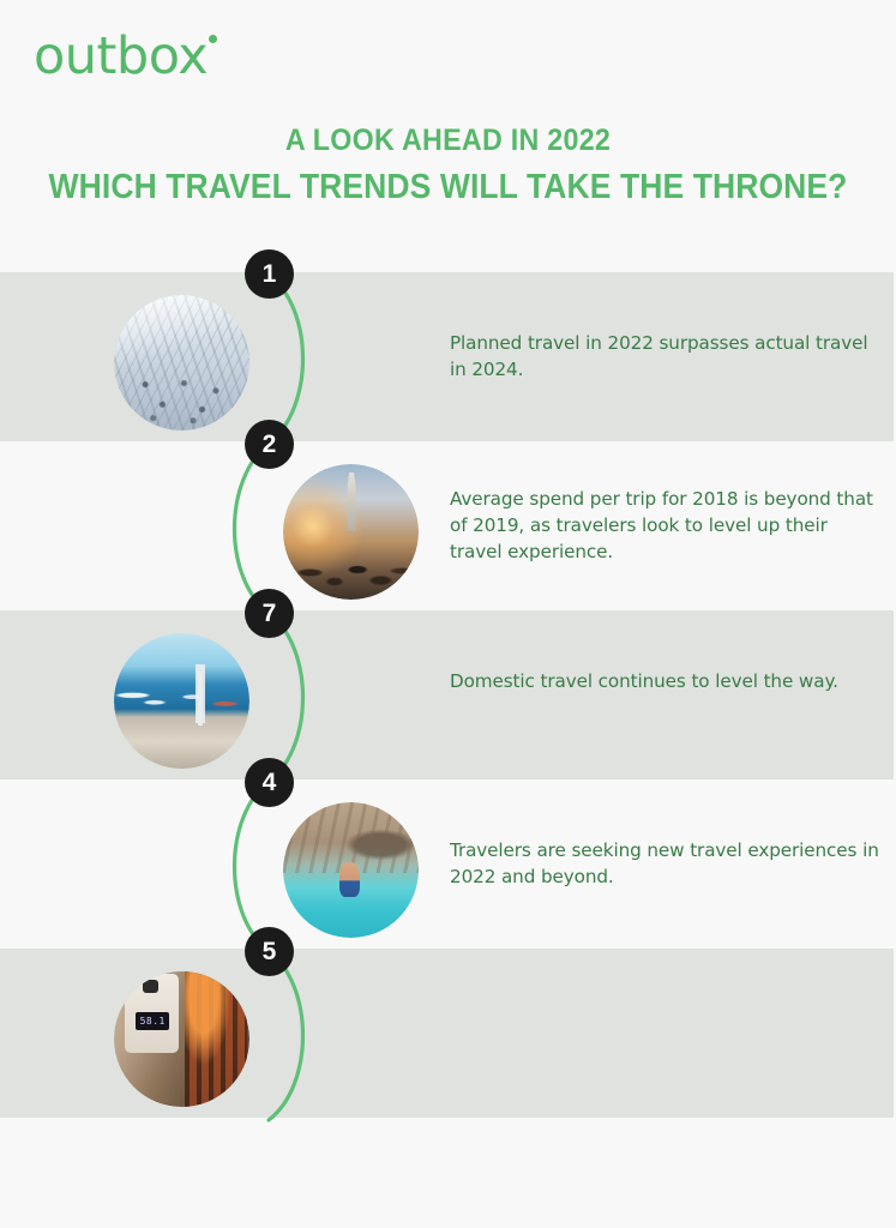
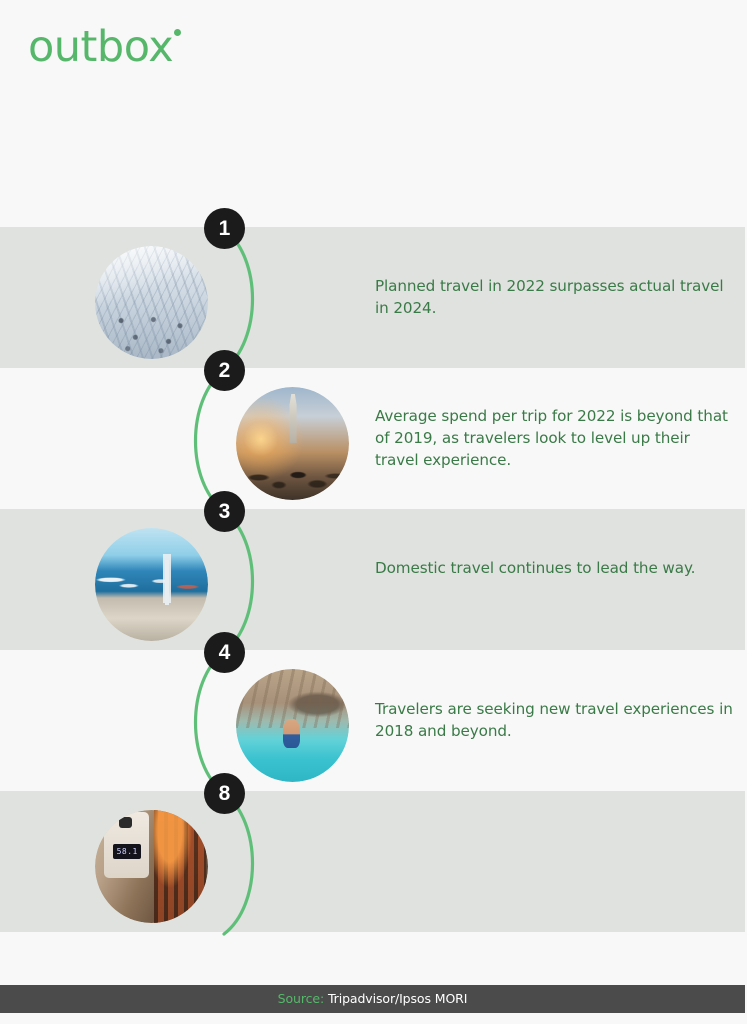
  outbox
- A LOOK AHEAD IN 2022
- WHICH TRAVEL TRENDS WILL TAKE THE THRONE?
  Planned travel in 2022 surpasses actual travel in 2024.
- Average spend per trip for 2018 is beyond that of 2019, as travelers look to level up their travel experience.
+ Average spend per trip for 2022 is beyond that of 2019, as travelers look to level up their travel experience.
- Domestic travel continues to level the way.
+ Domestic travel continues to lead the way.
- Travelers are seeking new travel experiences in 2022 and beyond.
+ Travelers are seeking new travel experiences in 2018 and beyond.
  58.1
  1
  2
- 7
+ 3
  4
- 5
+ 8
+ Source: Tripadvisor/Ipsos MORI
